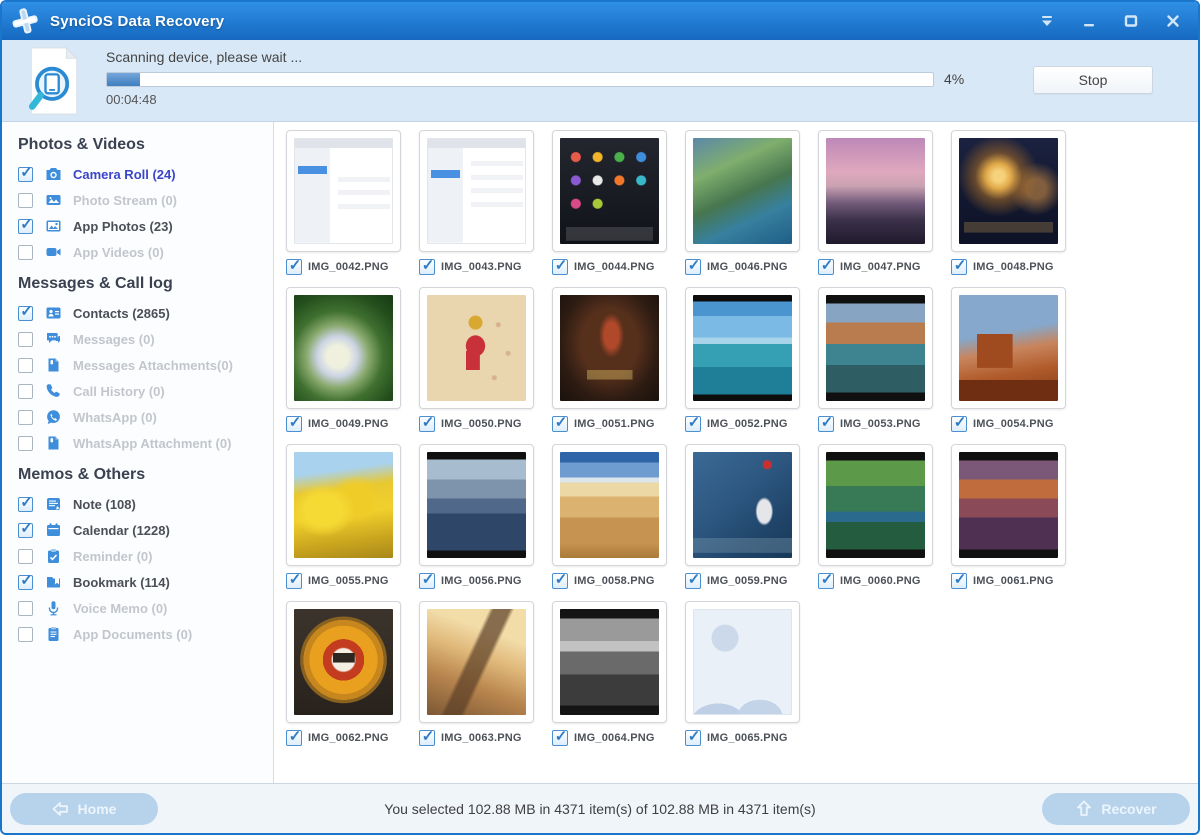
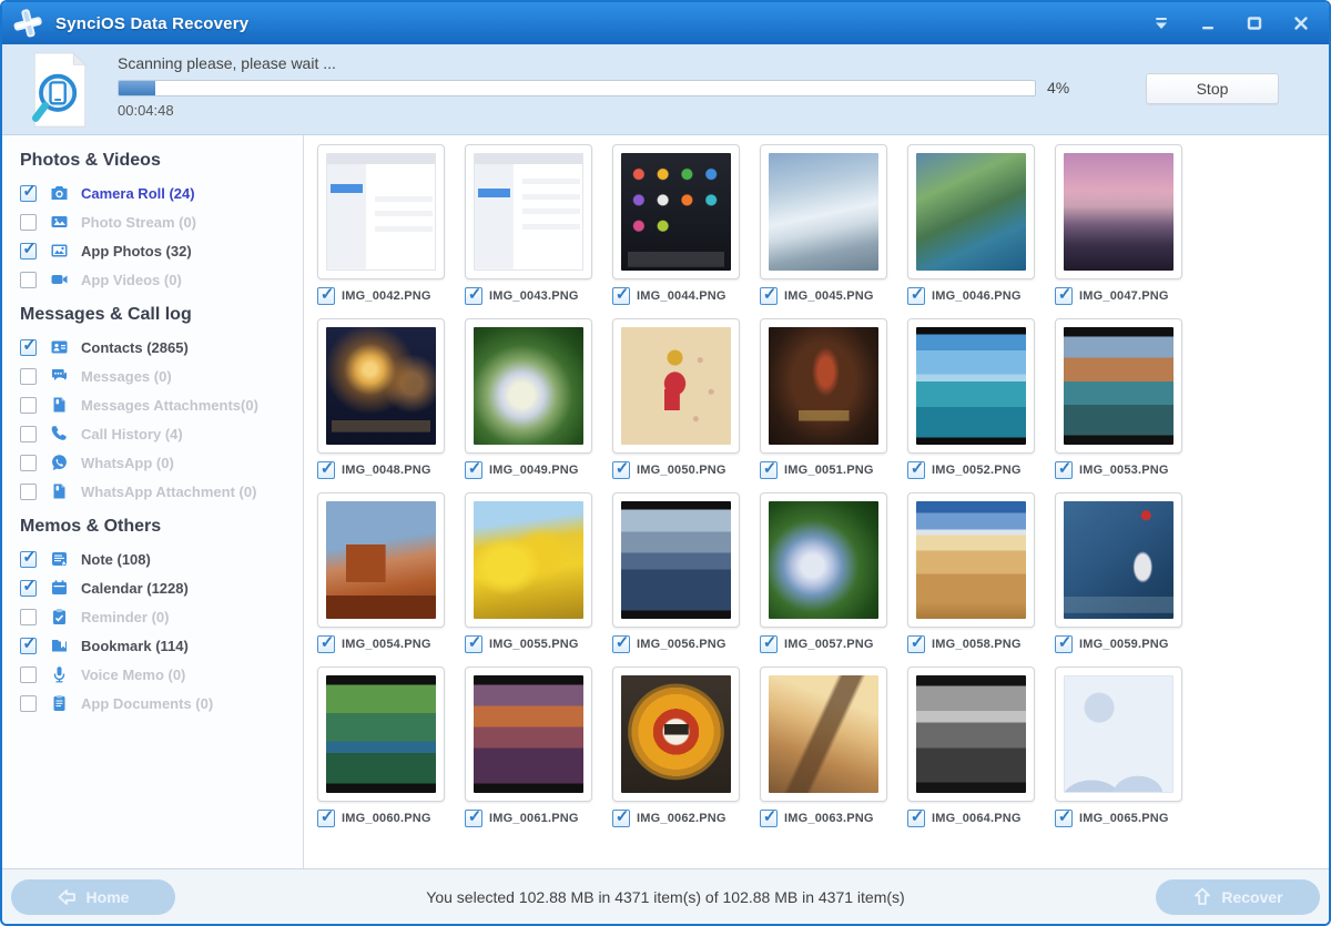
  SynciOS Data Recovery
- Scanning device, please wait ...
+ Scanning please, please wait ...
  4%
  00:04:48
  Stop
  Photos & Videos
  Camera Roll (24)
  Photo Stream (0)
- App Photos (23)
+ App Photos (32)
  App Videos (0)
  Messages & Call log
  Contacts (2865)
  Messages (0)
  Messages Attachments(0)
- Call History (0)
+ Call History (4)
  WhatsApp (0)
  WhatsApp Attachment (0)
  Memos & Others
  Note (108)
  Calendar (1228)
  Reminder (0)
  Bookmark (114)
  Voice Memo (0)
  App Documents (0)
  IMG_0042.PNG
  IMG_0043.PNG
  IMG_0044.PNG
+ IMG_0045.PNG
  IMG_0046.PNG
  IMG_0047.PNG
  IMG_0048.PNG
  IMG_0049.PNG
  IMG_0050.PNG
  IMG_0051.PNG
  IMG_0052.PNG
  IMG_0053.PNG
  IMG_0054.PNG
  IMG_0055.PNG
  IMG_0056.PNG
+ IMG_0057.PNG
  IMG_0058.PNG
  IMG_0059.PNG
  IMG_0060.PNG
  IMG_0061.PNG
  IMG_0062.PNG
  IMG_0063.PNG
  IMG_0064.PNG
  IMG_0065.PNG
  Home
  You selected 102.88 MB in 4371 item(s) of 102.88 MB in 4371 item(s)
  Recover
